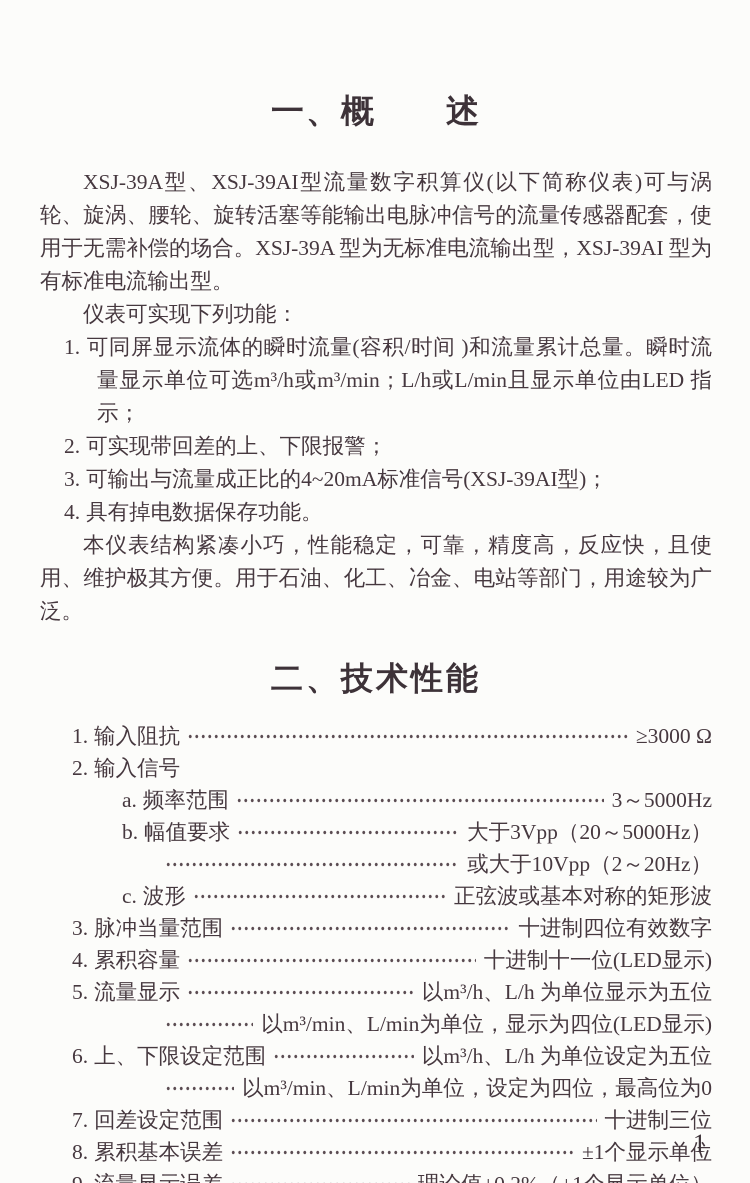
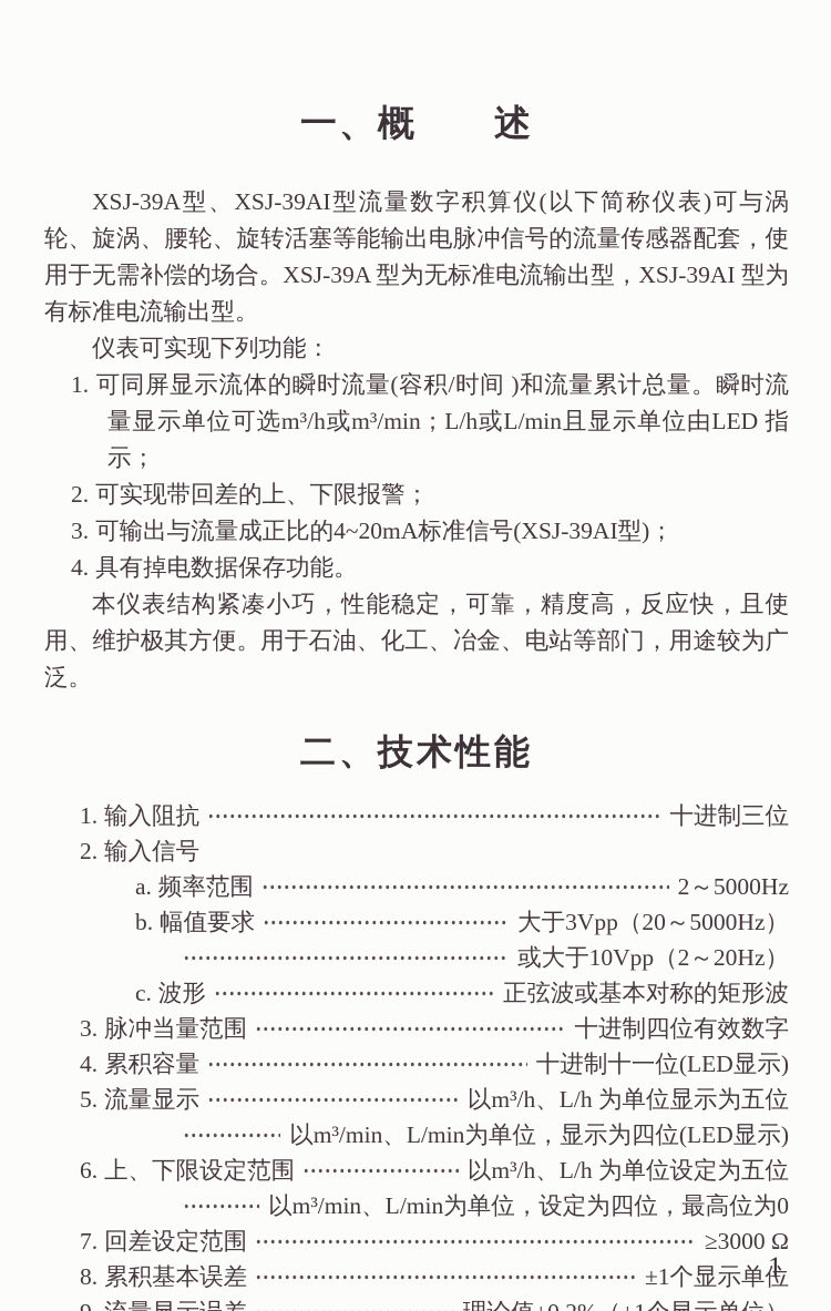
  一、概 述
  XSJ-39A型、XSJ-39AI型流量数字积算仪(以下简称仪表)可与涡轮、旋涡、腰轮、旋转活塞等能输出电脉冲信号的流量传感器配套，使用于无需补偿的场合。XSJ-39A 型为无标准电流输出型，XSJ-39AI 型为有标准电流输出型。
  仪表可实现下列功能：
  1. 可同屏显示流体的瞬时流量(容积/时间 )和流量累计总量。瞬时流量显示单位可选m³/h或m³/min；L/h或L/min且显示单位由LED 指示；
  2. 可实现带回差的上、下限报警；
  3. 可输出与流量成正比的4~20mA标准信号(XSJ-39AI型)；
  4. 具有掉电数据保存功能。
  本仪表结构紧凑小巧，性能稳定，可靠，精度高，反应快，且使用、维护极其方便。用于石油、化工、冶金、电站等部门，用途较为广泛。
  二、技术性能
  1.
  输入阻抗
- ≥3000 Ω
+ 十进制三位
  2.
  输入信号
  a.
  频率范围
- 3～5000Hz
+ 2～5000Hz
  b.
  幅值要求
  大于3Vpp（20～5000Hz）
  或大于10Vpp（2～20Hz）
  c.
  波形
  正弦波或基本对称的矩形波
  3.
  脉冲当量范围
  十进制四位有效数字
  4.
  累积容量
  十进制十一位(LED显示)
  5.
  流量显示
  以m³/h、L/h 为单位显示为五位
  以m³/min、L/min为单位，显示为四位(LED显示)
  6.
  上、下限设定范围
  以m³/h、L/h 为单位设定为五位
  以m³/min、L/min为单位，设定为四位，最高位为0
  7.
  回差设定范围
- 十进制三位
+ ≥3000 Ω
  8.
  累积基本误差
  ±1个显示单位
  1
